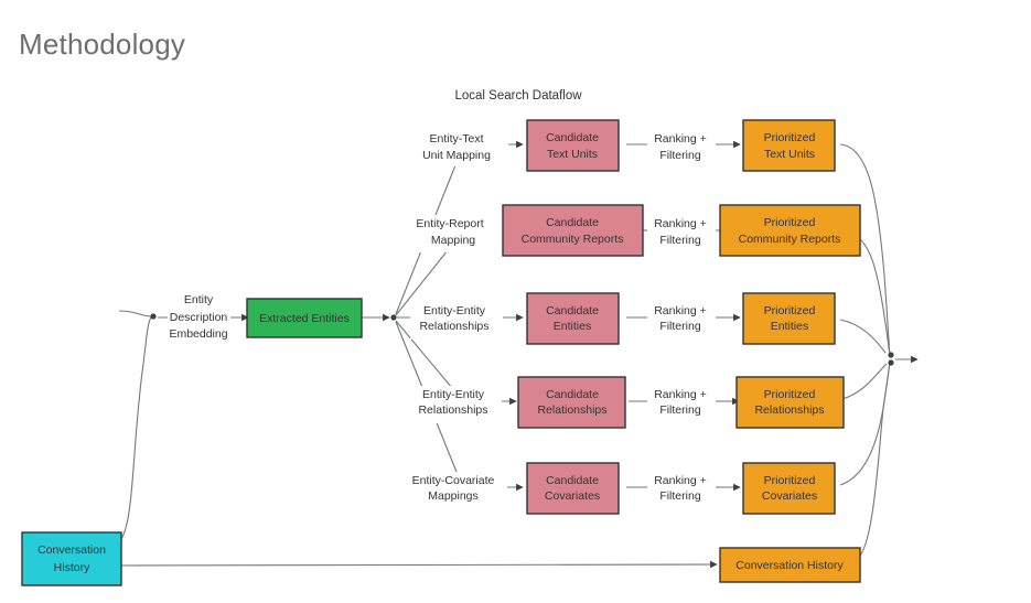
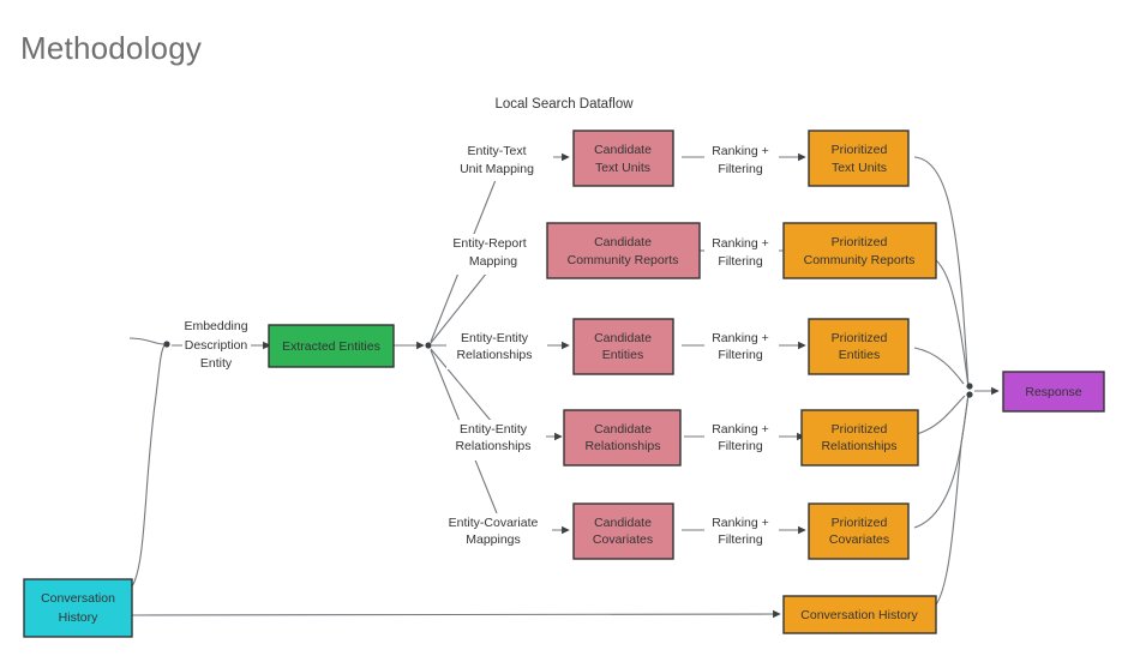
  Methodology
  Local Search Dataflow
- Entity
+ Embedding
  Description
- Embedding
+ Entity
  Entity-Text
  Unit Mapping
  Entity-Report
  Mapping
  Entity-Entity
  Relationships
  Entity-Entity
  Relationships
  Entity-Covariate
  Mappings
  Ranking +
  Filtering
  Ranking +
  Filtering
  Ranking +
  Filtering
  Ranking +
  Filtering
  Ranking +
  Filtering
  Conversation
  History
  Extracted Entities
  Candidate
  Text Units
  Candidate
  Community Reports
  Candidate
  Entities
  Candidate
  Relationships
  Candidate
  Covariates
  Prioritized
  Text Units
  Prioritized
  Community Reports
  Prioritized
  Entities
  Prioritized
  Relationships
  Prioritized
  Covariates
  Conversation History
+ Response
